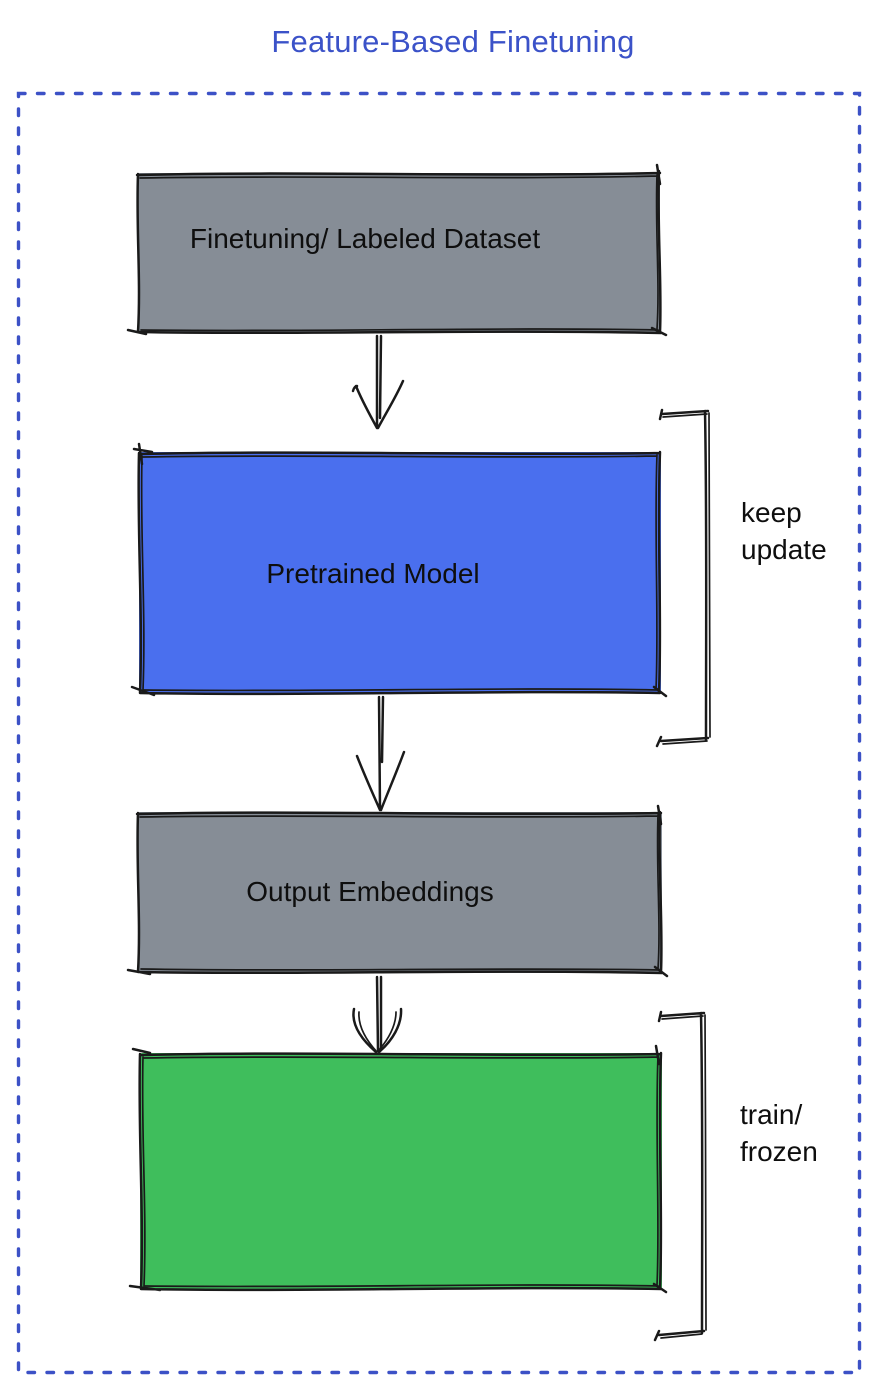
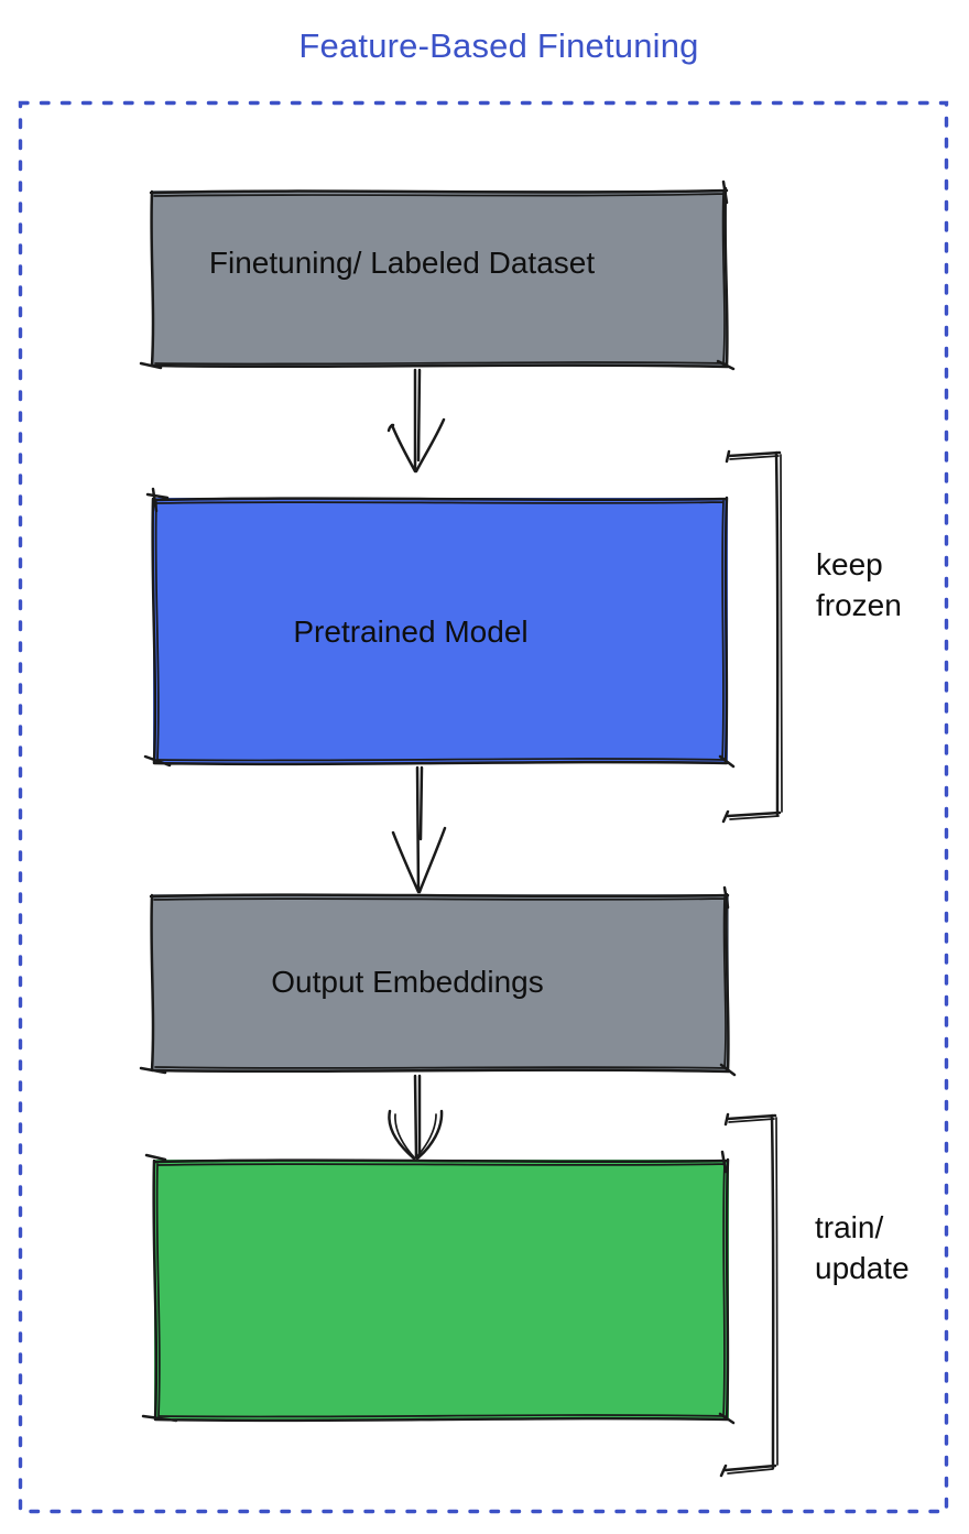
  Feature-Based Finetuning
  Finetuning/ Labeled Dataset
  Pretrained Model
  Output Embeddings
  keep
- update
+ frozen
  train/
- frozen
+ update
